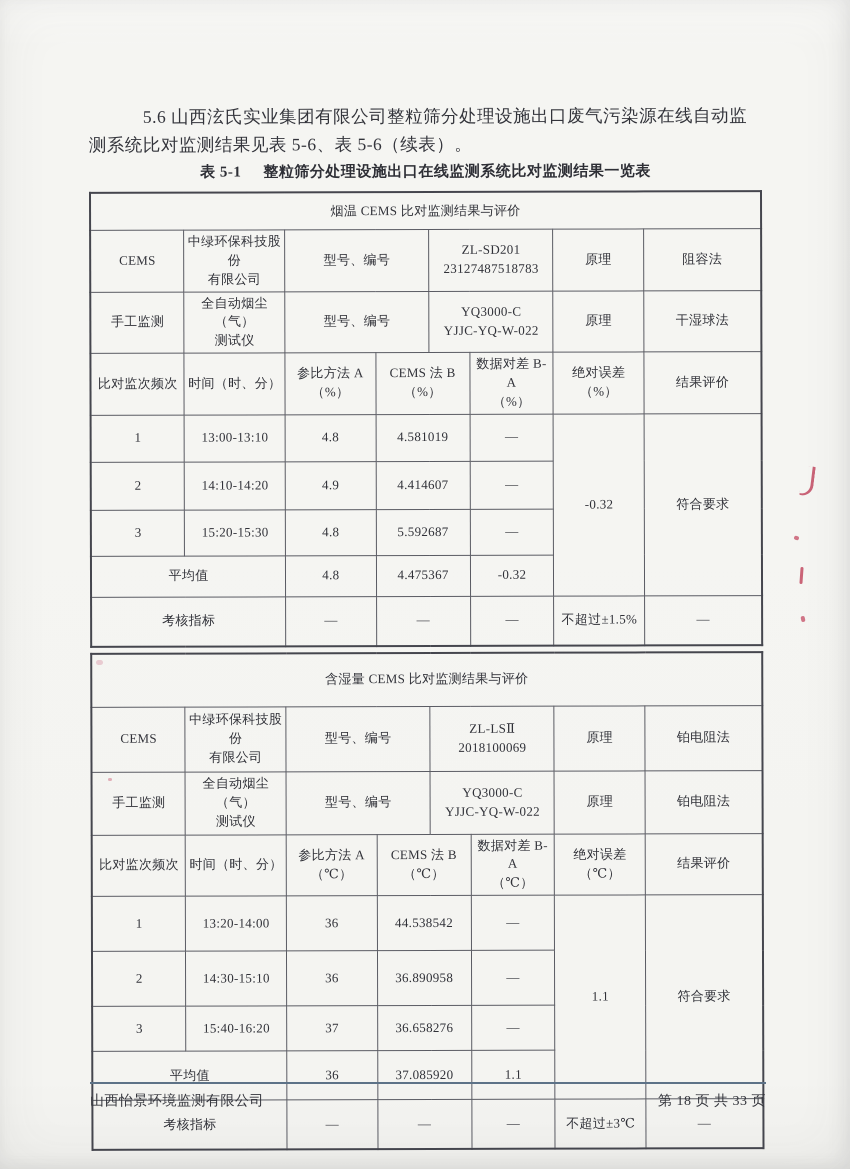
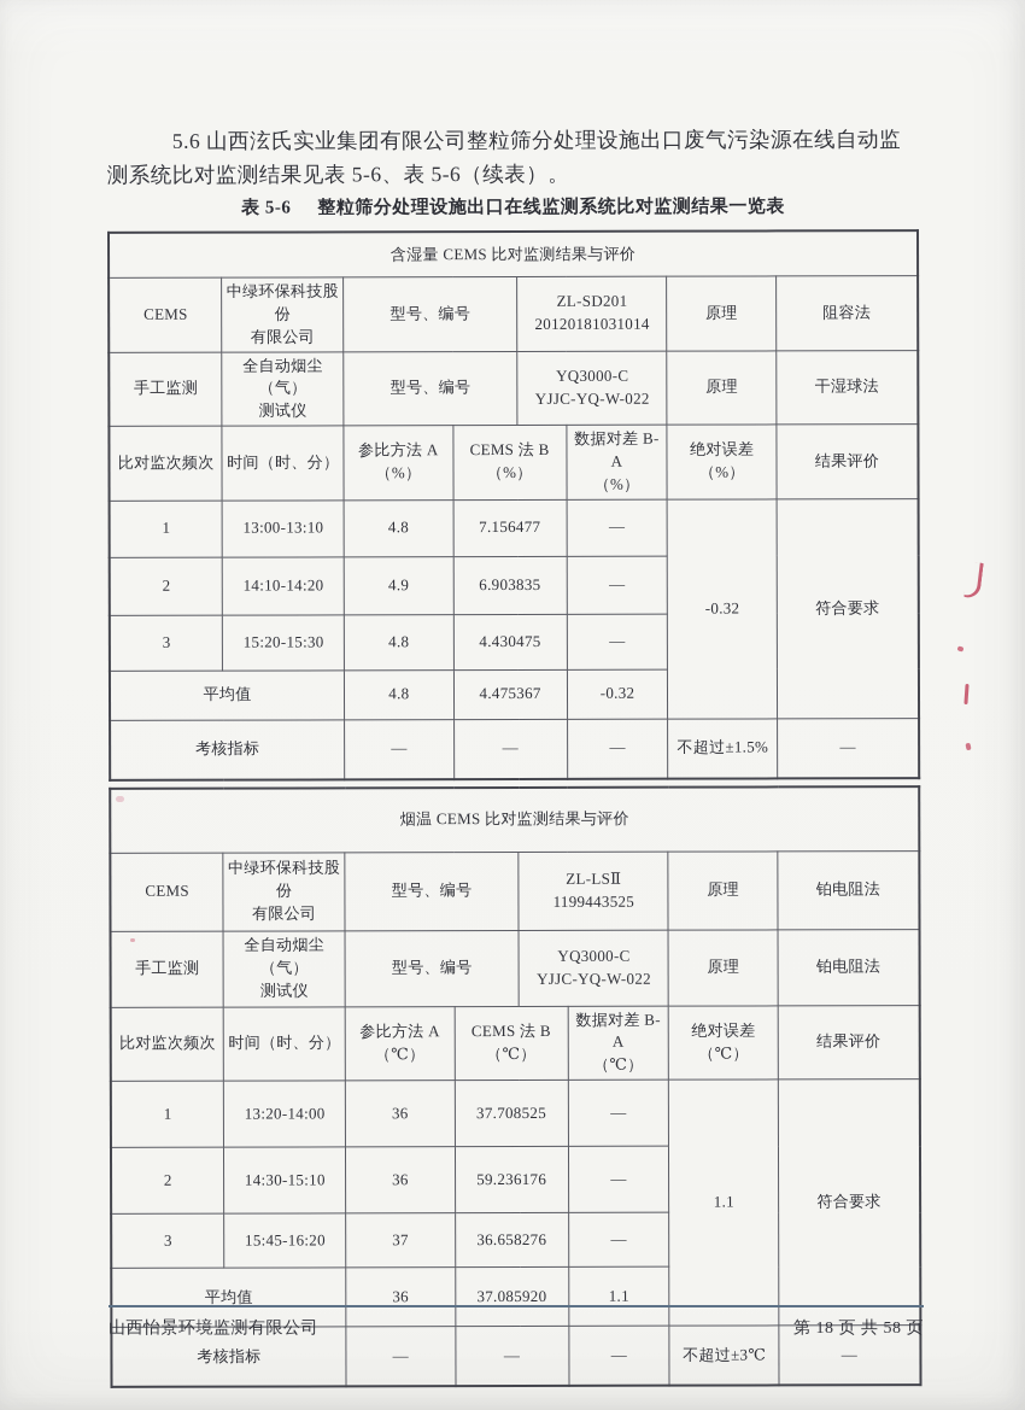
  5.6 山西泫氏实业集团有限公司整粒筛分处理设施出口废气污染源在线自动监测系统比对监测结果见表 5-6、表 5-6（续表）。
- 表 5-1 整粒筛分处理设施出口在线监测系统比对监测结果一览表
+ 表 5-6 整粒筛分处理设施出口在线监测系统比对监测结果一览表
- 烟温 CEMS 比对监测结果与评价
+ 含湿量 CEMS 比对监测结果与评价
- CEMS	中绿环保科技股份有限公司	型号、编号	ZL-SD20123127487518783	原理	阻容法
+ CEMS	中绿环保科技股份有限公司	型号、编号	ZL-SD20120120181031014	原理	阻容法
  手工监测	全自动烟尘（气）测试仪	型号、编号	YQ3000-CYJJC-YQ-W-022	原理	干湿球法
  比对监次频次	时间（时、分）	参比方法 A（%）	CEMS 法 B（%）	数据对差 B-A（%）	绝对误差（%）	结果评价
- 1	13:00-13:10	4.8	4.581019	—	-0.32	符合要求
+ 1	13:00-13:10	4.8	7.156477	—	-0.32	符合要求
- 2	14:10-14:20	4.9	4.414607	—
+ 2	14:10-14:20	4.9	6.903835	—
- 3	15:20-15:30	4.8	5.592687	—
+ 3	15:20-15:30	4.8	4.430475	—
  平均值	4.8	4.475367	-0.32
  考核指标	—	—	—	不超过±1.5%	—
- 含湿量 CEMS 比对监测结果与评价
+ 烟温 CEMS 比对监测结果与评价
- CEMS	中绿环保科技股份有限公司	型号、编号	ZL-LSⅡ2018100069	原理	铂电阻法
+ CEMS	中绿环保科技股份有限公司	型号、编号	ZL-LSⅡ1199443525	原理	铂电阻法
  手工监测	全自动烟尘（气）测试仪	型号、编号	YQ3000-CYJJC-YQ-W-022	原理	铂电阻法
  比对监次频次	时间（时、分）	参比方法 A（℃）	CEMS 法 B（℃）	数据对差 B-A（℃）	绝对误差（℃）	结果评价
- 1	13:20-14:00	36	44.538542	—	1.1	符合要求
+ 1	13:20-14:00	36	37.708525	—	1.1	符合要求
- 2	14:30-15:10	36	36.890958	—
+ 2	14:30-15:10	36	59.236176	—
- 3	15:40-16:20	37	36.658276	—
+ 3	15:45-16:20	37	36.658276	—
  平均值	36	37.085920	1.1
  考核指标	—	—	—	不超过±3℃	—
  山西怡景环境监测有限公司
- 第 18 页 共 33 页
+ 第 18 页 共 58 页
